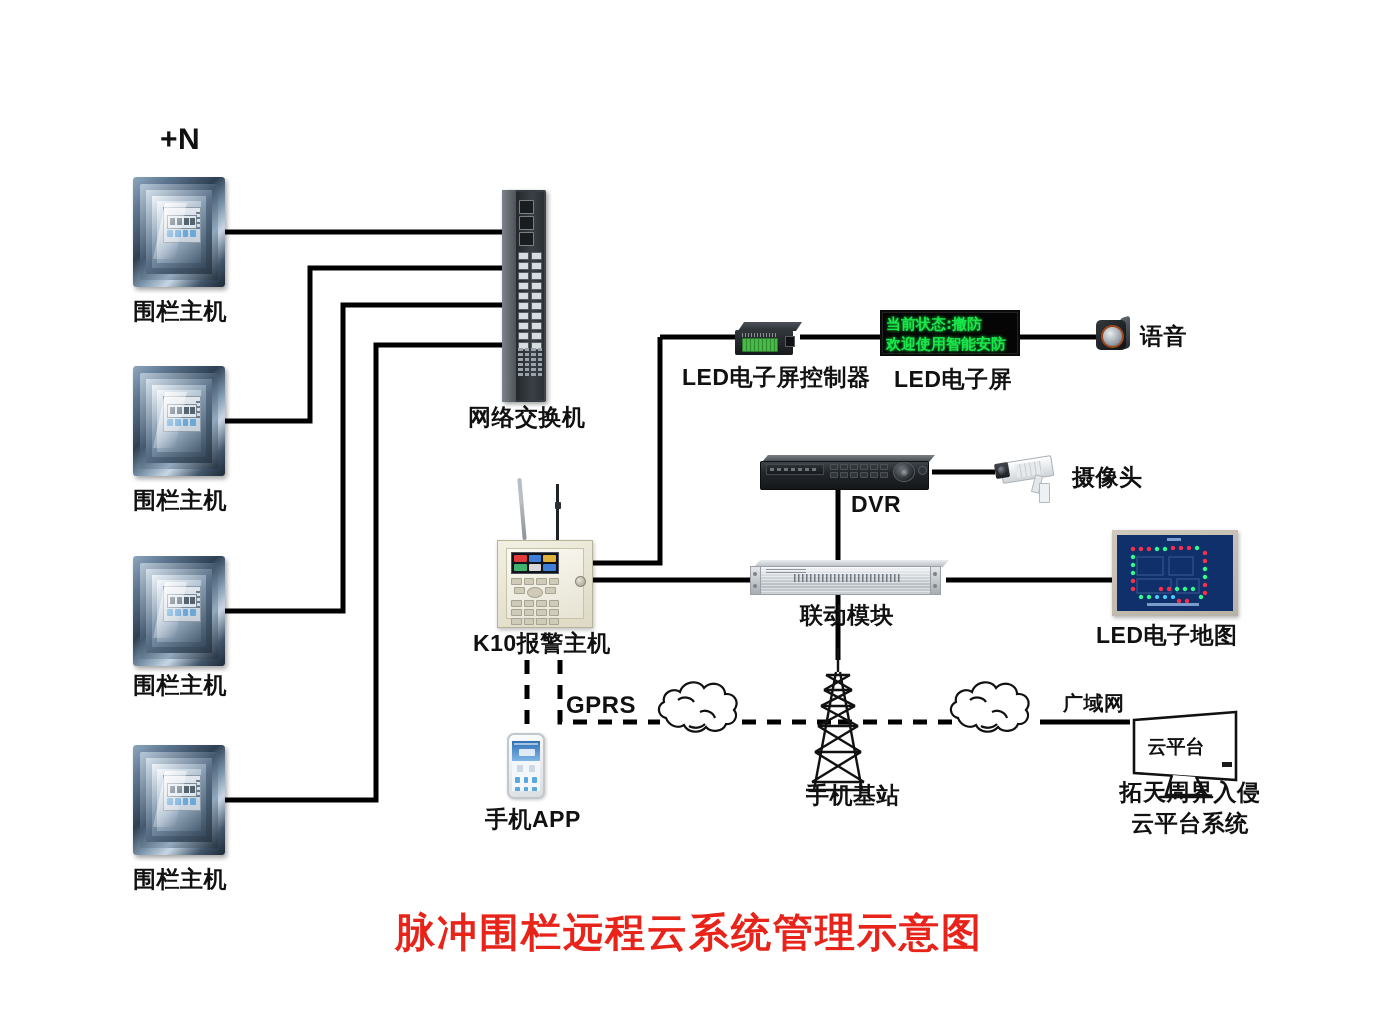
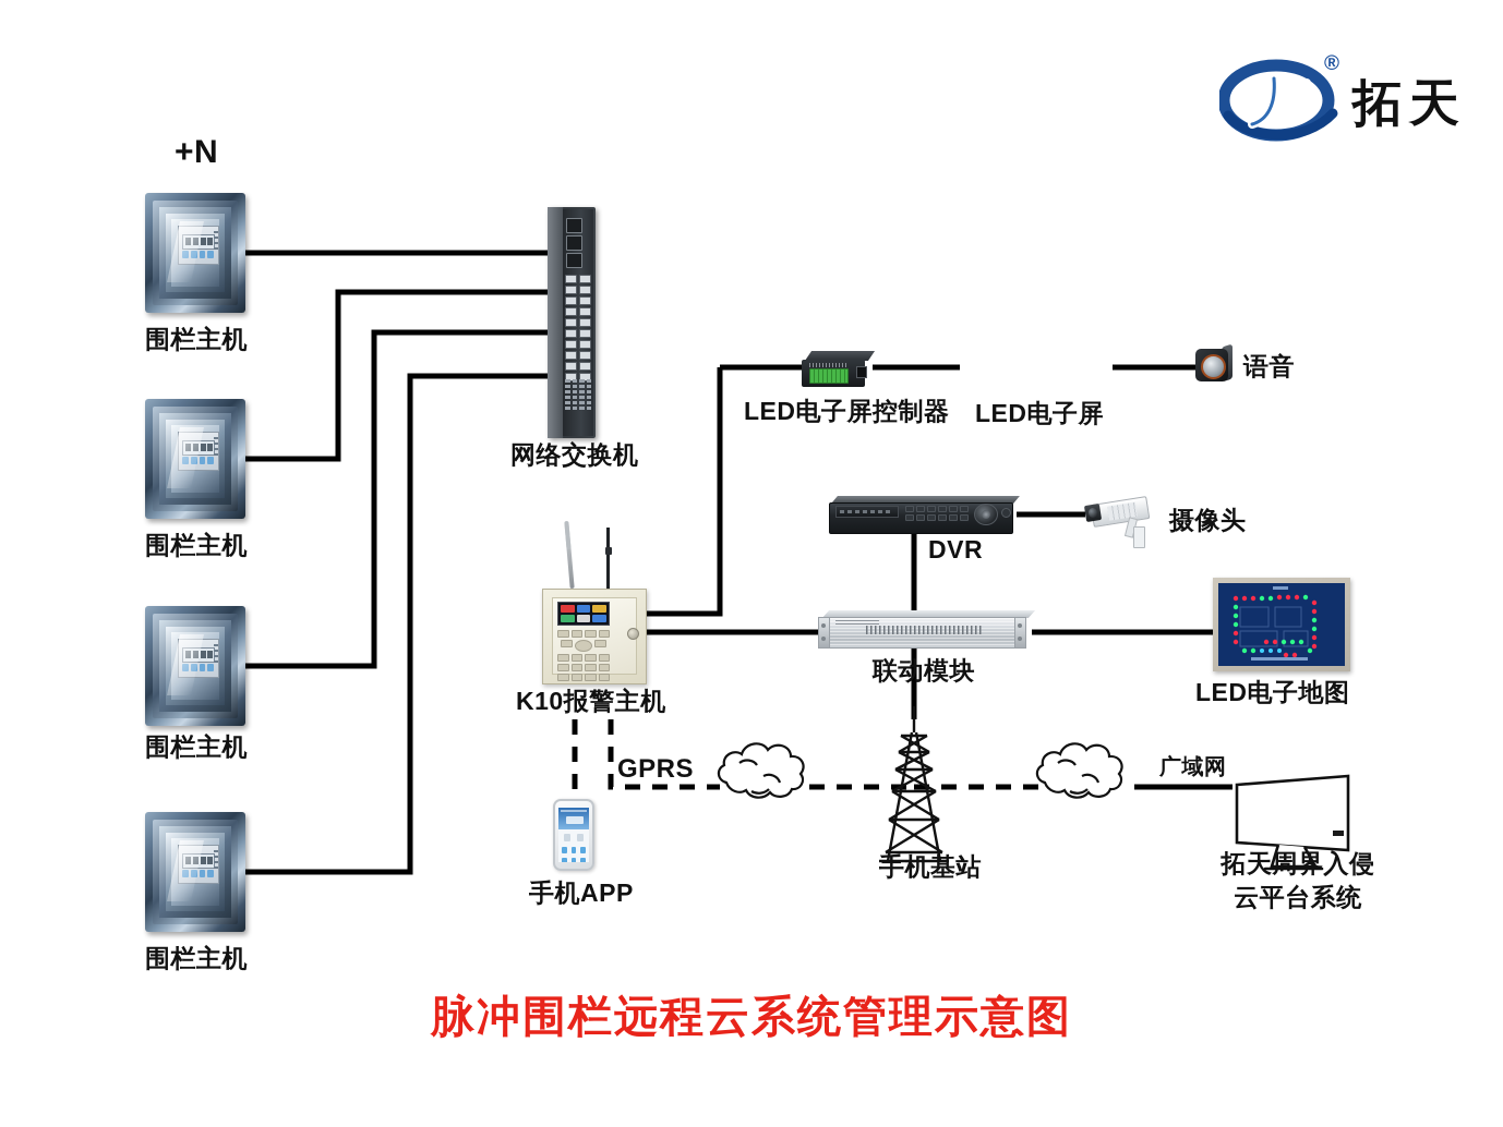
+ ®
+ 拓天
  +N
  围栏主机
  围栏主机
  围栏主机
  围栏主机
  网络交换机
  LED电子屏控制器
- 当前状态:撤防
- 欢迎使用智能安防
  LED电子屏
  语音
  DVR
  摄像头
  K10报警主机
  联动模块
  LED电子地图
  GPRS
  广域网
  手机APP
  手机基站
- 云平台
  拓天周界入侵
  云平台系统
  脉冲围栏远程云系统管理示意图
